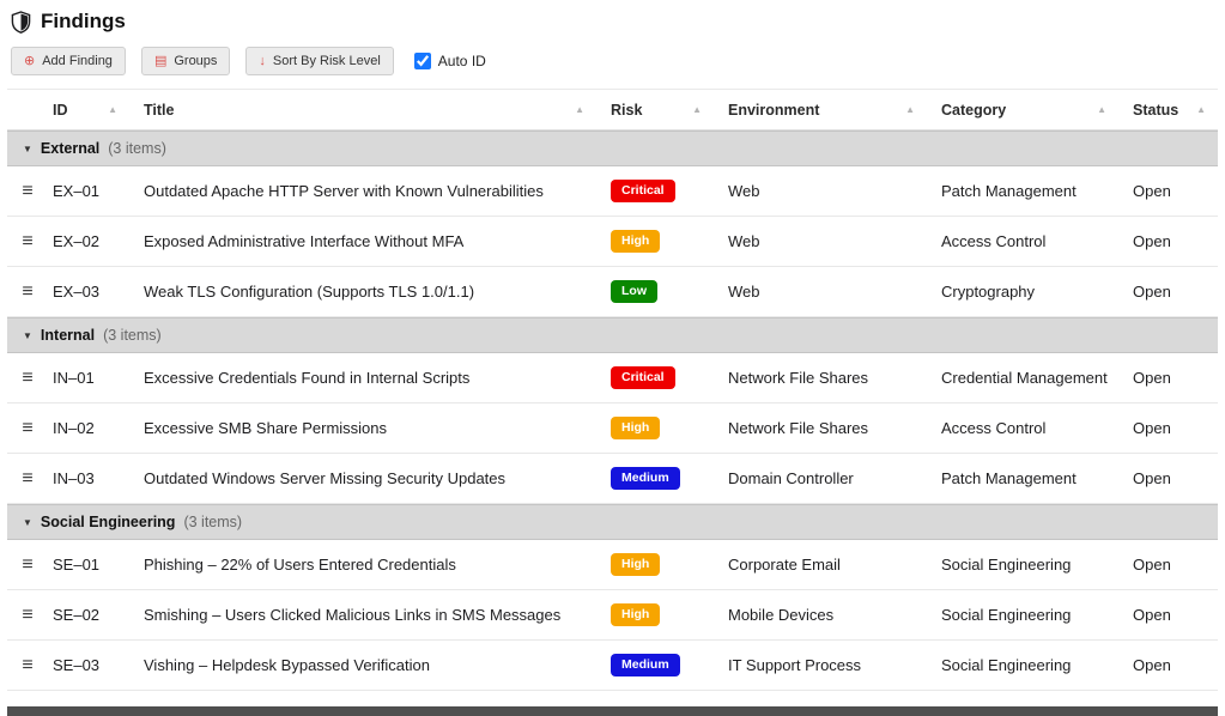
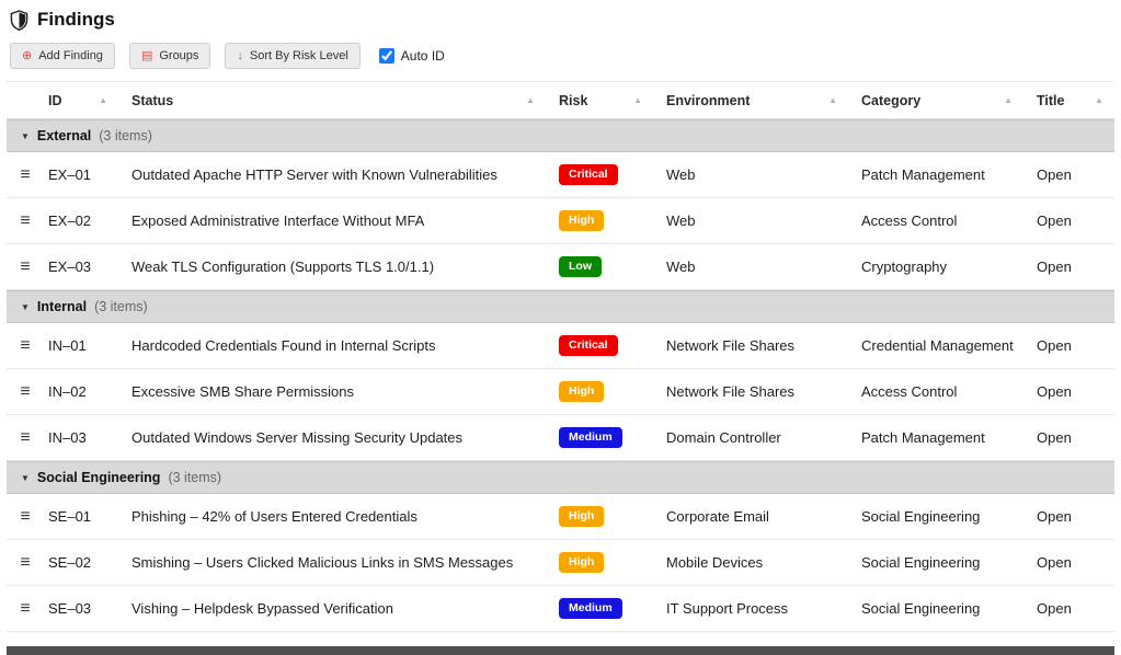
  Findings
  ⊕
  Add Finding
  ▤
  Groups
  ↓
  Sort By Risk Level
  Auto ID
  ID
  ▲
- Title
+ Status
  ▲
  Risk
  ▲
  Environment
  ▲
  Category
  ▲
- Status
+ Title
  ▲
  ▼
  External
  (3 items)
  ≡
  EX–01
  Outdated Apache HTTP Server with Known Vulnerabilities
  Critical
  Web
  Patch Management
  Open
  ≡
  EX–02
  Exposed Administrative Interface Without MFA
  High
  Web
  Access Control
  Open
  ≡
  EX–03
  Weak TLS Configuration (Supports TLS 1.0/1.1)
  Low
  Web
  Cryptography
  Open
  ▼
  Internal
  (3 items)
  ≡
  IN–01
- Excessive Credentials Found in Internal Scripts
+ Hardcoded Credentials Found in Internal Scripts
  Critical
  Network File Shares
  Credential Management
  Open
  ≡
  IN–02
  Excessive SMB Share Permissions
  High
  Network File Shares
  Access Control
  Open
  ≡
  IN–03
  Outdated Windows Server Missing Security Updates
  Medium
  Domain Controller
  Patch Management
  Open
  ▼
  Social Engineering
  (3 items)
  ≡
  SE–01
- Phishing – 22% of Users Entered Credentials
+ Phishing – 42% of Users Entered Credentials
  High
  Corporate Email
  Social Engineering
  Open
  ≡
  SE–02
  Smishing – Users Clicked Malicious Links in SMS Messages
  High
  Mobile Devices
  Social Engineering
  Open
  ≡
  SE–03
  Vishing – Helpdesk Bypassed Verification
  Medium
  IT Support Process
  Social Engineering
  Open
